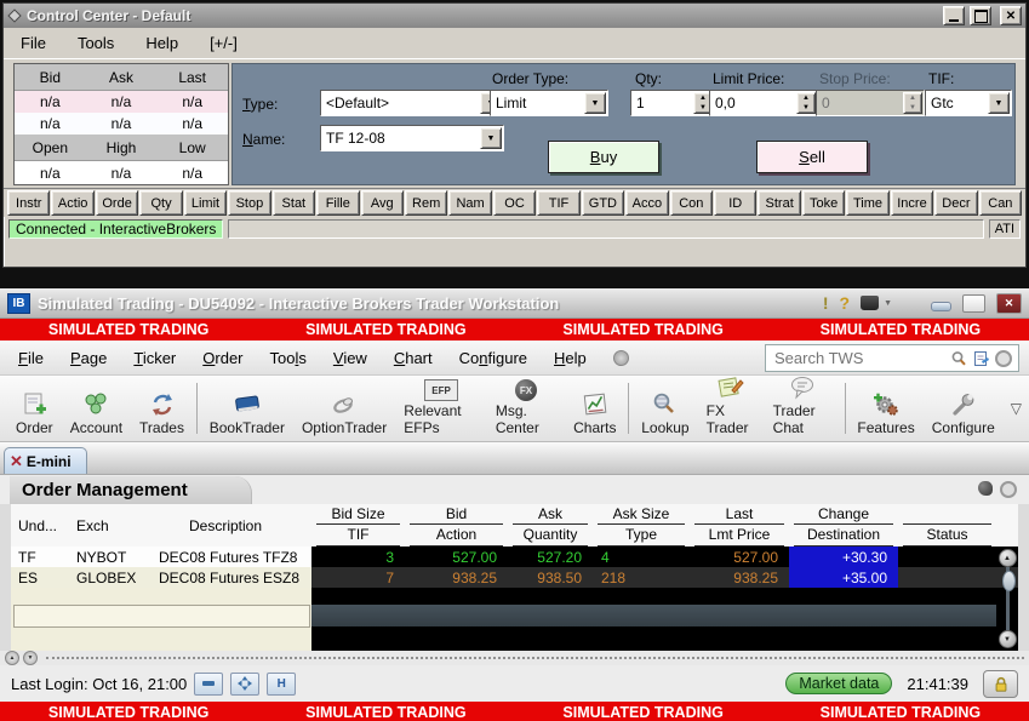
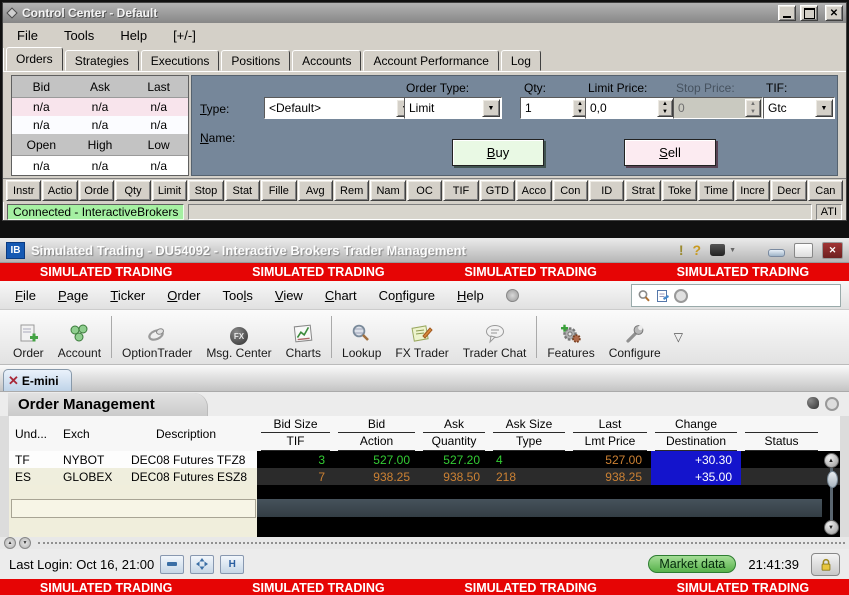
  Control Center - Default
  ✕
  File
  Tools
  Help
  [+/-]
+ Orders
+ Strategies
+ Executions
+ Positions
+ Accounts
+ Account Performance
+ Log
  Bid
  Ask
  Last
  n/a
  n/a
  n/a
  n/a
  n/a
  n/a
  Open
  High
  Low
  n/a
  n/a
  n/a
  Type:
  <Default>
  Name:
- TF 12-08
  Order Type:
  Limit
  Qty:
  1
  Limit Price:
  0,0
  Stop Price:
  0
  TIF:
  Gtc
  B
  uy
  S
  ell
  Instr
  Actio
  Orde
  Qty
  Limit
  Stop
  Stat
  Fille
  Avg
  Rem
  Nam
  OC
  TIF
  GTD
  Acco
  Con
  ID
  Strat
  Toke
  Time
  Incre
  Decr
  Can
  Connected - InteractiveBrokers
  ATI
  IB
- Simulated Trading - DU54092 - Interactive Brokers Trader Workstation
+ Simulated Trading - DU54092 - Interactive Brokers Trader Management
  !
  ?
  ✕
  SIMULATED TRADING
  SIMULATED TRADING
  SIMULATED TRADING
  SIMULATED TRADING
  File
  Page
  Ticker
  Order
  Tools
  View
  Chart
  Configure
  Help
- Search TWS
  Order
  Account
- Trades
- BookTrader
  OptionTrader
- EFP
- Relevant EFPs
  FX
  Msg. Center
  Charts
  Lookup
  FX Trader
  Trader Chat
  Features
  Configure
  ▽
  ✕
  E-mini
  Order Management
  Und...
  Exch
  Description
  Bid Size
  Bid
  Ask
  Ask Size
  Last
  Change
  TIF
  Action
  Quantity
  Type
  Lmt Price
  Destination
  Status
  TF
  NYBOT
  DEC08 Futures TFZ8
  3
  527.00
  527.20
  4
  527.00
  +30.30
  ES
  GLOBEX
  DEC08 Futures ESZ8
  7
  938.25
  938.50
  218
  938.25
  +35.00
  Last Login: Oct 16, 21:00
  H
  Market data
  21:41:39
  SIMULATED TRADING
  SIMULATED TRADING
  SIMULATED TRADING
  SIMULATED TRADING
